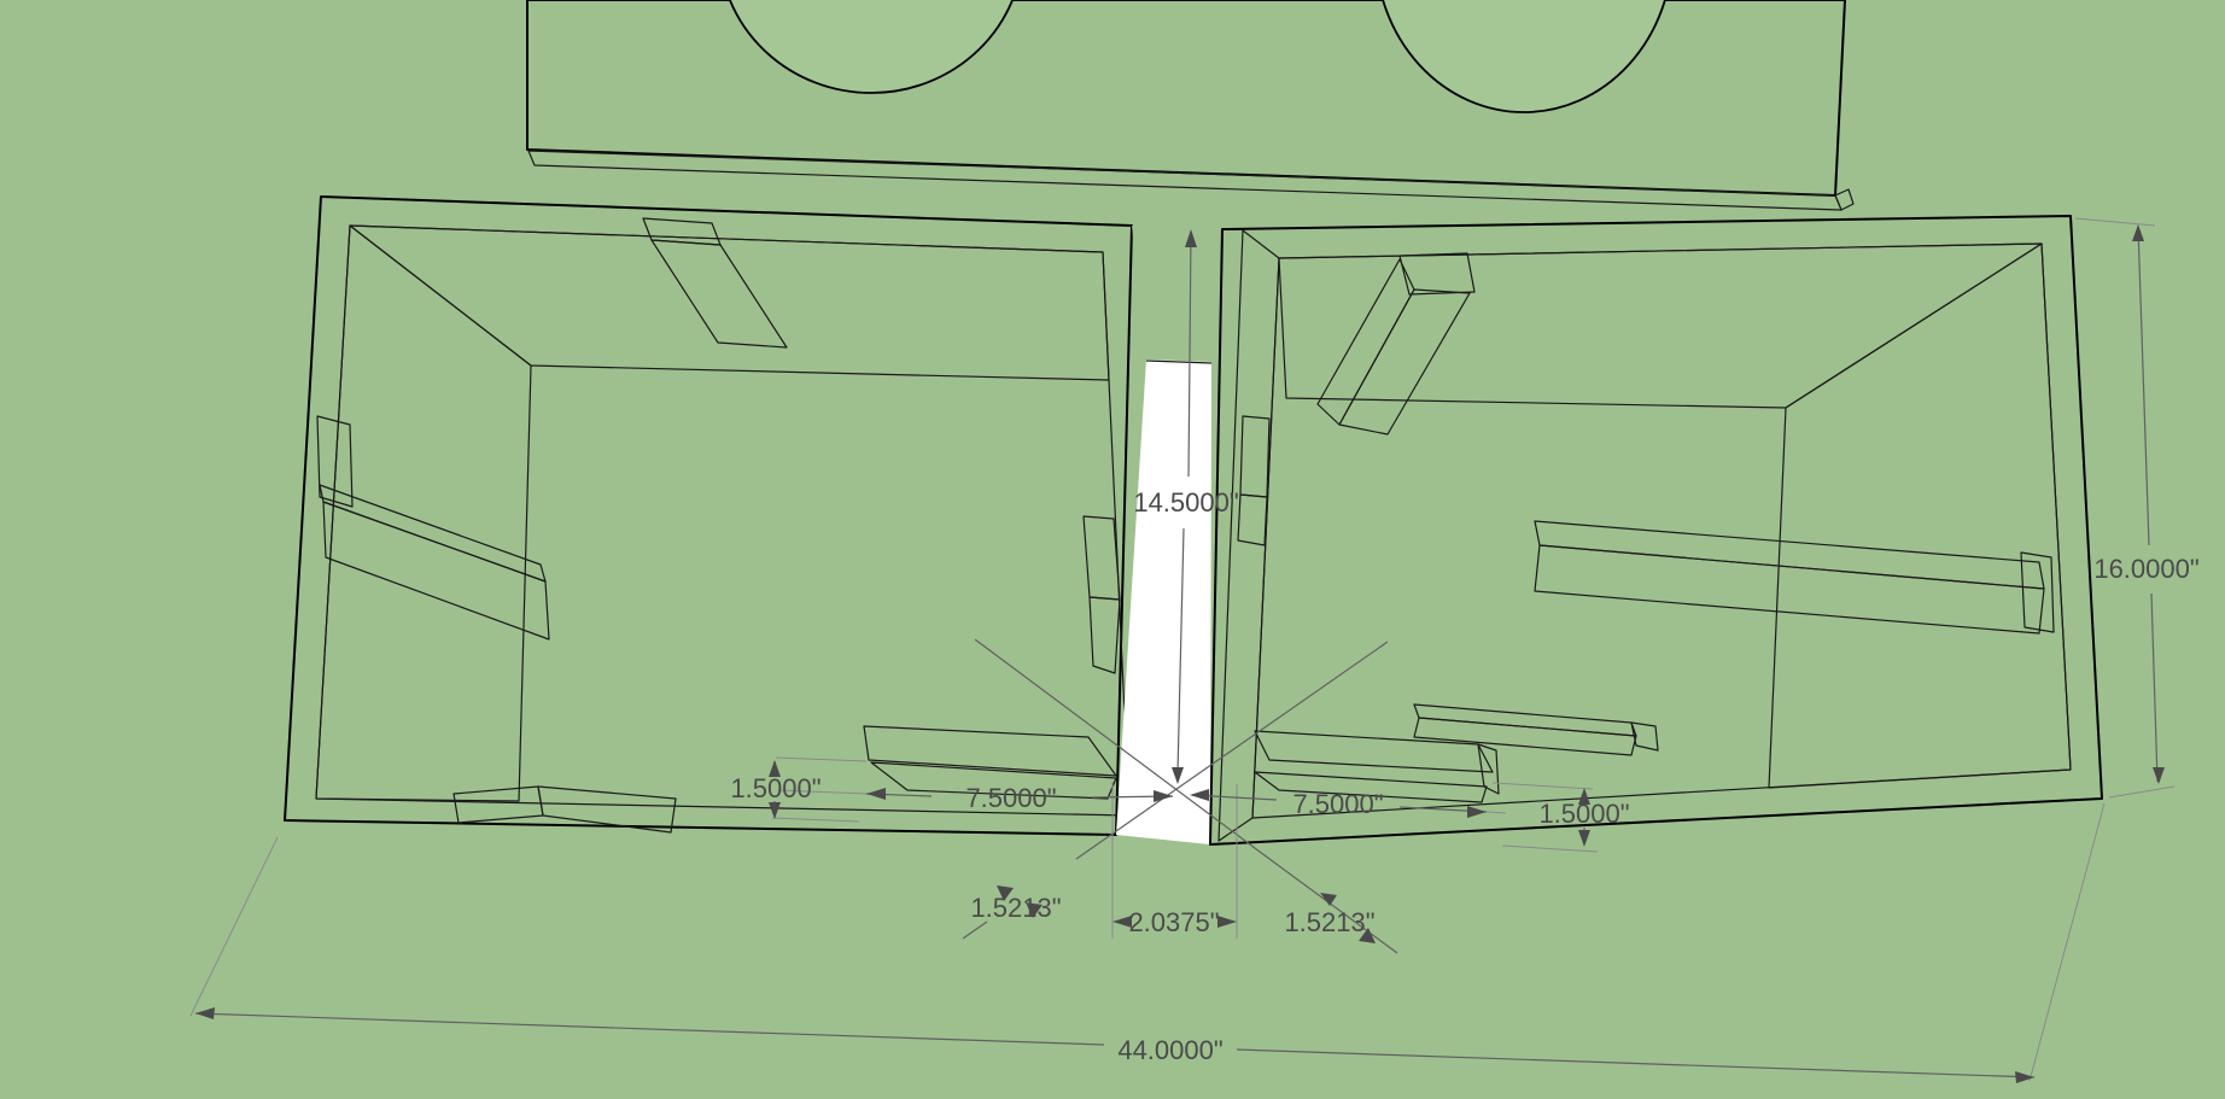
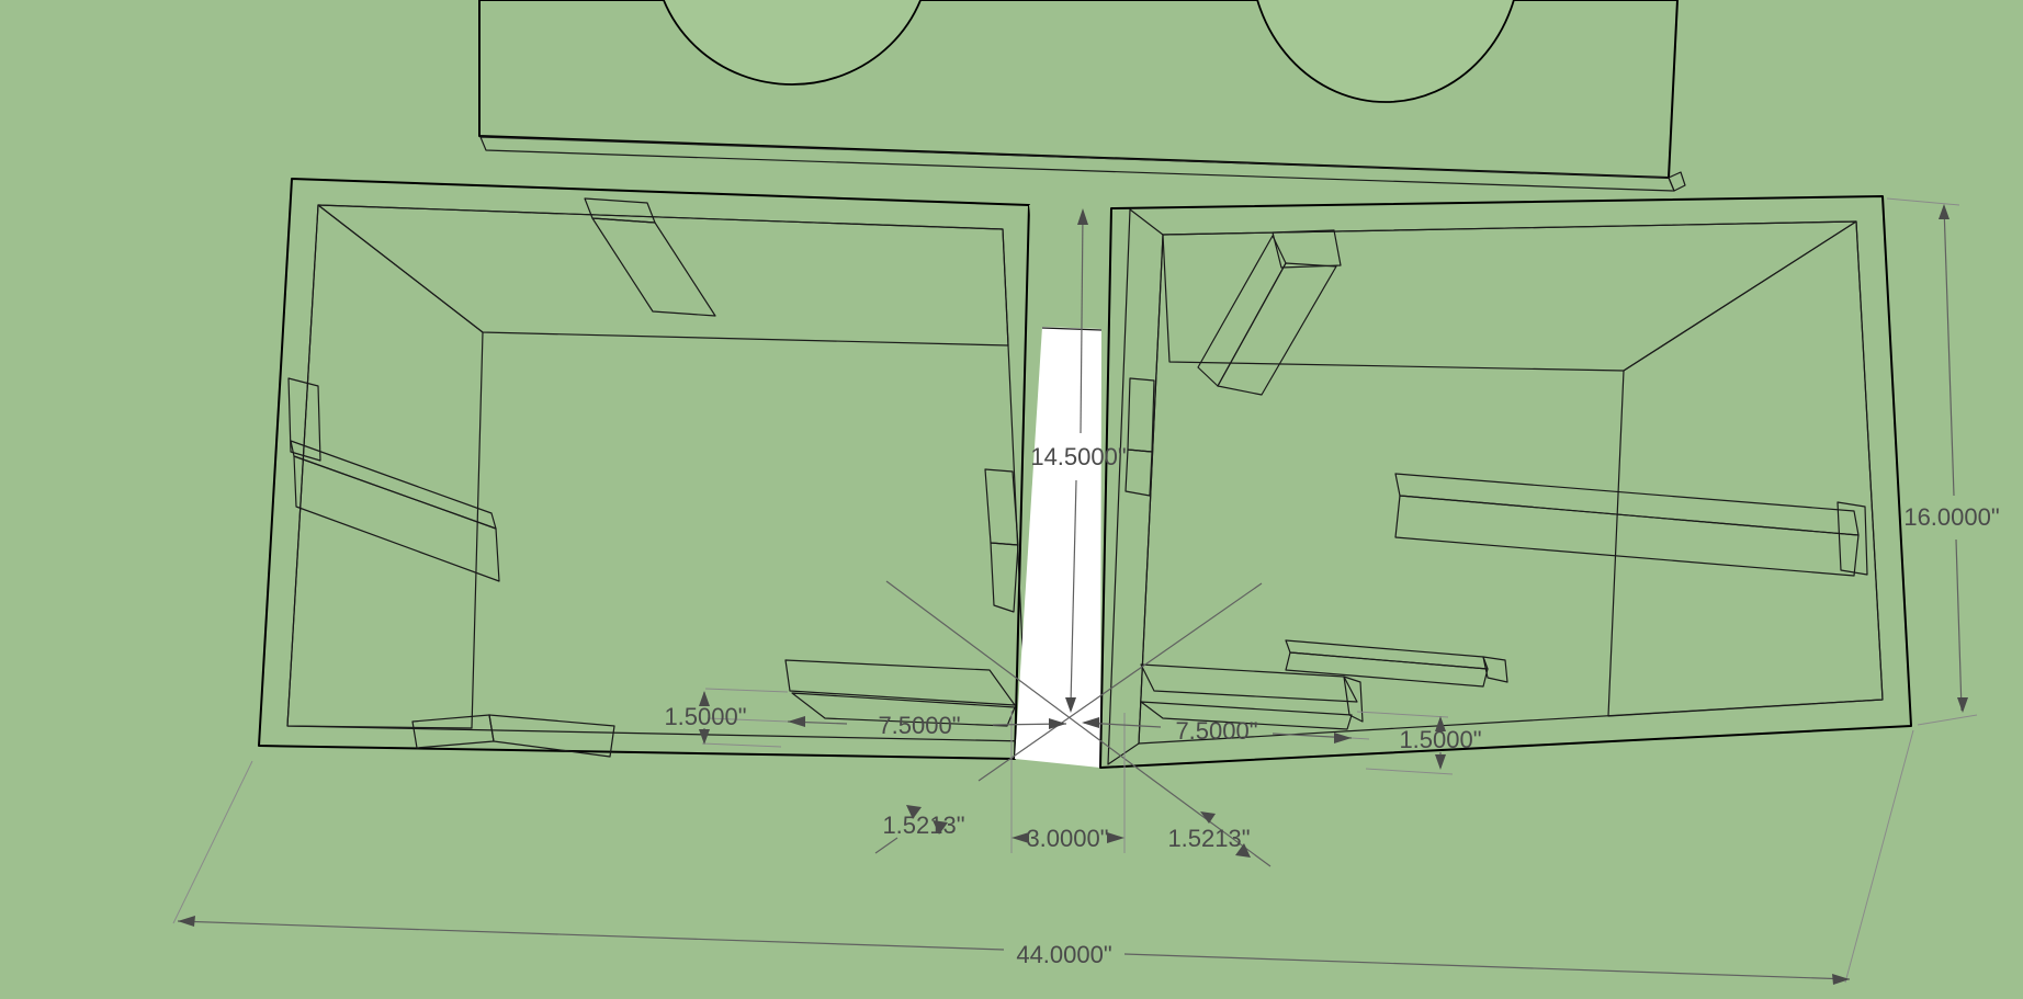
  14.5000"
  1.5213"
  1.5213"
- 2.0375"
+ 3.0000"
  7.5000"
  7.5000"
  1.5000"
  1.5000"
  16.0000"
  44.0000"
